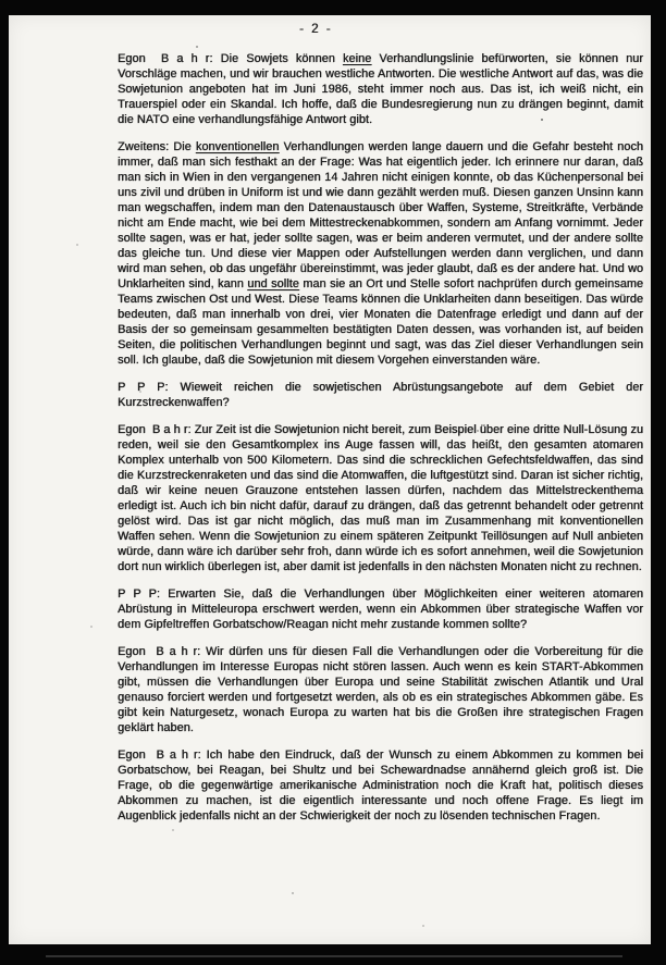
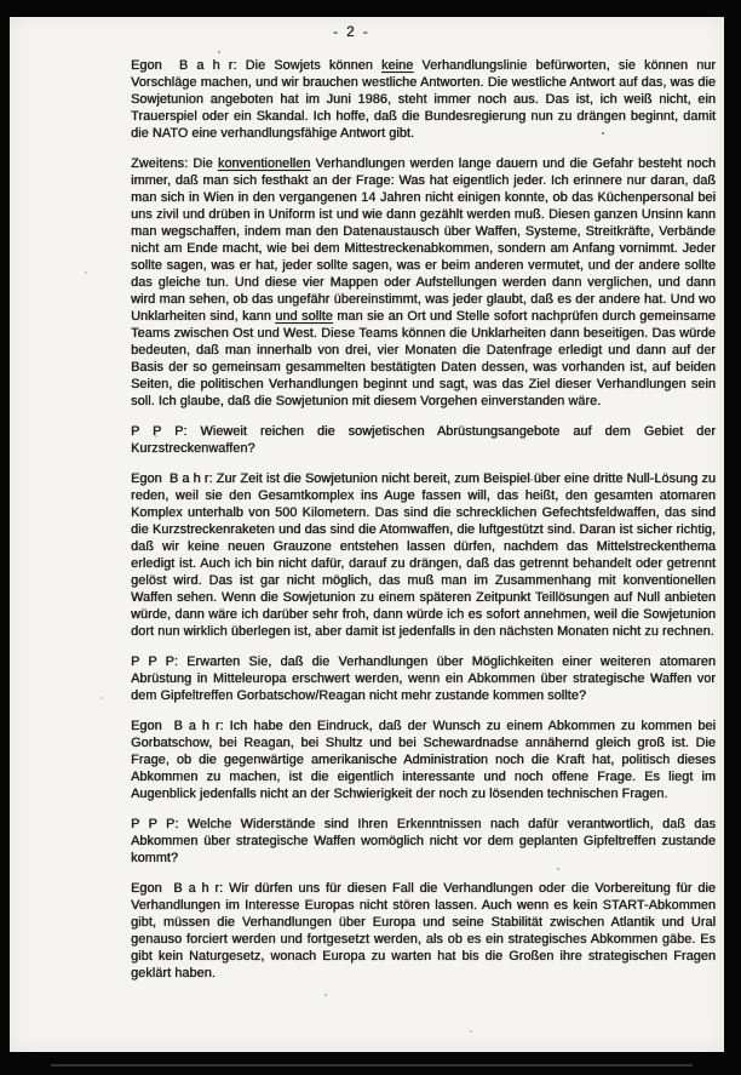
  - 2 -
  Egon B a h r: Die Sowjets können keine Verhandlungslinie befürworten, sie können nur Vorschläge machen, und wir brauchen westliche Antworten. Die westliche Antwort auf das, was die Sowjetunion angeboten hat im Juni 1986, steht immer noch aus. Das ist, ich weiß nicht, ein Trauerspiel oder ein Skandal. Ich hoffe, daß die Bundesregierung nun zu drängen beginnt, damit die NATO eine verhandlungsfähige Antwort gibt.
  Zweitens: Die konventionellen Verhandlungen werden lange dauern und die Gefahr besteht noch immer, daß man sich festhakt an der Frage: Was hat eigentlich jeder. Ich erinnere nur daran, daß man sich in Wien in den vergangenen 14 Jahren nicht einigen konnte, ob das Küchenpersonal bei uns zivil und drüben in Uniform ist und wie dann gezählt werden muß. Diesen ganzen Unsinn kann man wegschaffen, indem man den Datenaustausch über Waffen, Systeme, Streitkräfte, Verbände nicht am Ende macht, wie bei dem Mittestreckenabkommen, sondern am Anfang vornimmt. Jeder sollte sagen, was er hat, jeder sollte sagen, was er beim anderen vermutet, und der andere sollte das gleiche tun. Und diese vier Mappen oder Aufstellungen werden dann verglichen, und dann wird man sehen, ob das ungefähr übereinstimmt, was jeder glaubt, daß es der andere hat. Und wo Unklarheiten sind, kann und sollte man sie an Ort und Stelle sofort nachprüfen durch gemeinsame Teams zwischen Ost und West. Diese Teams können die Unklarheiten dann beseitigen. Das würde bedeuten, daß man innerhalb von drei, vier Monaten die Datenfrage erledigt und dann auf der Basis der so gemeinsam gesammelten bestätigten Daten dessen, was vorhanden ist, auf beiden Seiten, die politischen Verhandlungen beginnt und sagt, was das Ziel dieser Verhandlungen sein soll. Ich glaube, daß die Sowjetunion mit diesem Vorgehen einverstanden wäre.
  P P P: Wieweit reichen die sowjetischen Abrüstungsangebote auf dem Gebiet der Kurzstreckenwaffen?
  Egon B a h r: Zur Zeit ist die Sowjetunion nicht bereit, zum Beispiel über eine dritte Null-Lösung zu reden, weil sie den Gesamtkomplex ins Auge fassen will, das heißt, den gesamten atomaren Komplex unterhalb von 500 Kilometern. Das sind die schrecklichen Gefechtsfeldwaffen, das sind die Kurzstreckenraketen und das sind die Atomwaffen, die luftgestützt sind. Daran ist sicher richtig, daß wir keine neuen Grauzone entstehen lassen dürfen, nachdem das Mittelstreckenthema erledigt ist. Auch ich bin nicht dafür, darauf zu drängen, daß das getrennt behandelt oder getrennt gelöst wird. Das ist gar nicht möglich, das muß man im Zusammenhang mit konventionellen Waffen sehen. Wenn die Sowjetunion zu einem späteren Zeitpunkt Teillösungen auf Null anbieten würde, dann wäre ich darüber sehr froh, dann würde ich es sofort annehmen, weil die Sowjetunion dort nun wirklich überlegen ist, aber damit ist jedenfalls in den nächsten Monaten nicht zu rechnen.
  P P P: Erwarten Sie, daß die Verhandlungen über Möglichkeiten einer weiteren atomaren Abrüstung in Mitteleuropa erschwert werden, wenn ein Abkommen über strategische Waffen vor dem Gipfeltreffen Gorbatschow/Reagan nicht mehr zustande kommen sollte?
- Egon B a h r: Wir dürfen uns für diesen Fall die Verhandlungen oder die Vorbereitung für die Verhandlungen im Interesse Europas nicht stören lassen. Auch wenn es kein START-Abkommen gibt, müssen die Verhandlungen über Europa und seine Stabilität zwischen Atlantik und Ural genauso forciert werden und fortgesetzt werden, als ob es ein strategisches Abkommen gäbe. Es gibt kein Naturgesetz, wonach Europa zu warten hat bis die Großen ihre strategischen Fragen geklärt haben.
+ Egon B a h r: Ich habe den Eindruck, daß der Wunsch zu einem Abkommen zu kommen bei Gorbatschow, bei Reagan, bei Shultz und bei Schewardnadse annähernd gleich groß ist. Die Frage, ob die gegenwärtige amerikanische Administration noch die Kraft hat, politisch dieses Abkommen zu machen, ist die eigentlich interessante und noch offene Frage. Es liegt im Augenblick jedenfalls nicht an der Schwierigkeit der noch zu lösenden technischen Fragen.
+ P P P: Welche Widerstände sind Ihren Erkenntnissen nach dafür verantwortlich, daß das Abkommen über strategische Waffen womöglich nicht vor dem geplanten Gipfeltreffen zustande kommt?
- Egon B a h r: Ich habe den Eindruck, daß der Wunsch zu einem Abkommen zu kommen bei Gorbatschow, bei Reagan, bei Shultz und bei Schewardnadse annähernd gleich groß ist. Die Frage, ob die gegenwärtige amerikanische Administration noch die Kraft hat, politisch dieses Abkommen zu machen, ist die eigentlich interessante und noch offene Frage. Es liegt im Augenblick jedenfalls nicht an der Schwierigkeit der noch zu lösenden technischen Fragen.
+ Egon B a h r: Wir dürfen uns für diesen Fall die Verhandlungen oder die Vorbereitung für die Verhandlungen im Interesse Europas nicht stören lassen. Auch wenn es kein START-Abkommen gibt, müssen die Verhandlungen über Europa und seine Stabilität zwischen Atlantik und Ural genauso forciert werden und fortgesetzt werden, als ob es ein strategisches Abkommen gäbe. Es gibt kein Naturgesetz, wonach Europa zu warten hat bis die Großen ihre strategischen Fragen geklärt haben.
